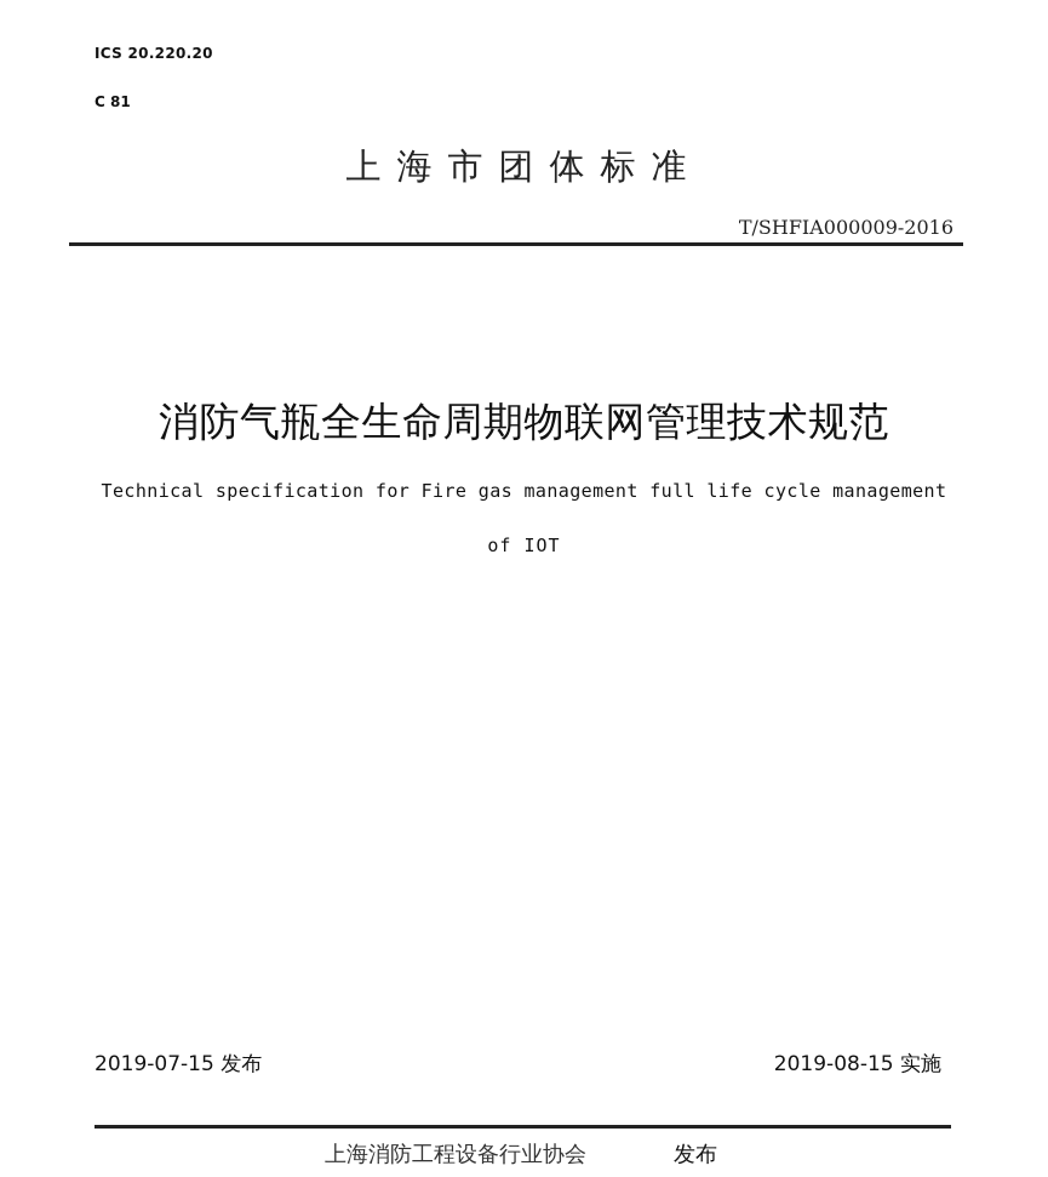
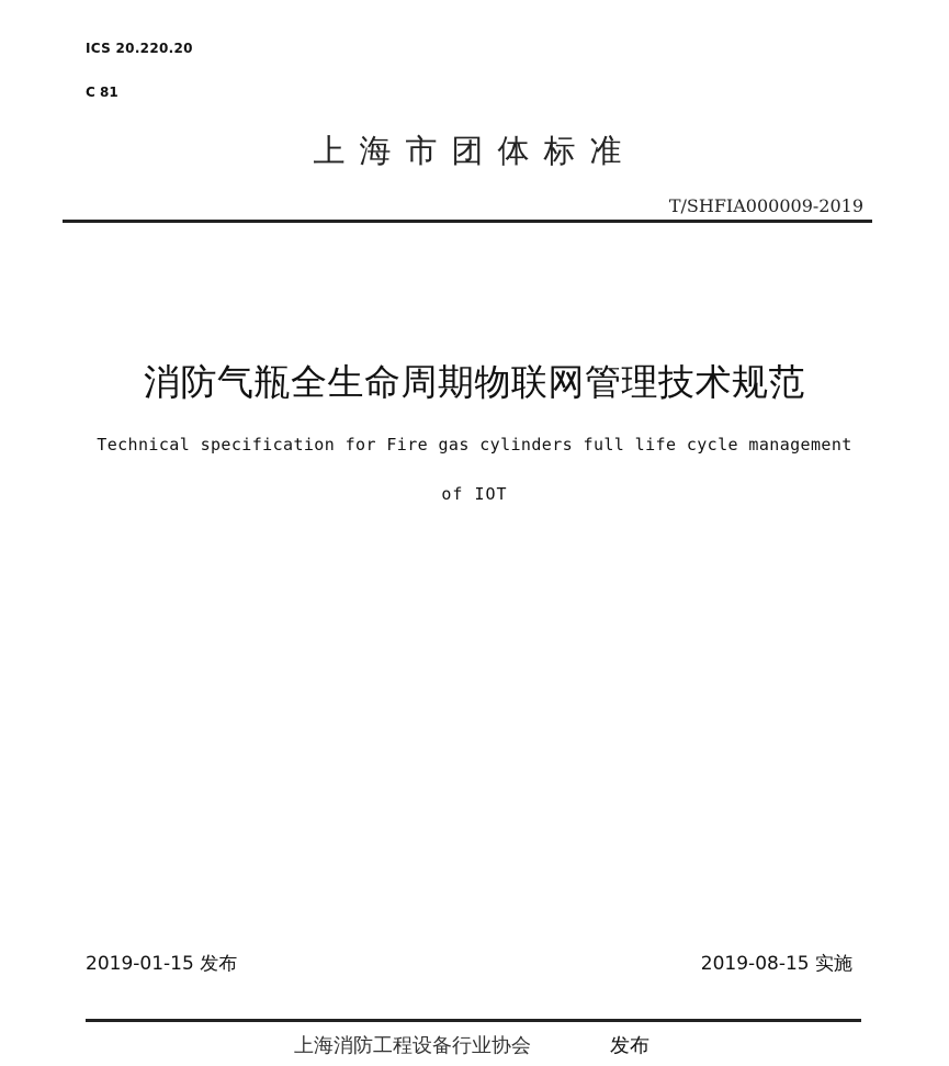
  ICS 20.220.20
  C 81
  上海市团体标准
- T/SHFIA000009-2016
+ T/SHFIA000009-2019
  消防气瓶全生命周期物联网管理技术规范
- Technical specification for Fire gas management full life cycle management
+ Technical specification for Fire gas cylinders full life cycle management
  of IOT
- 2019-07-15 发布
+ 2019-01-15 发布
  2019-08-15 实施
  上海消防工程设备行业协会
  发布
